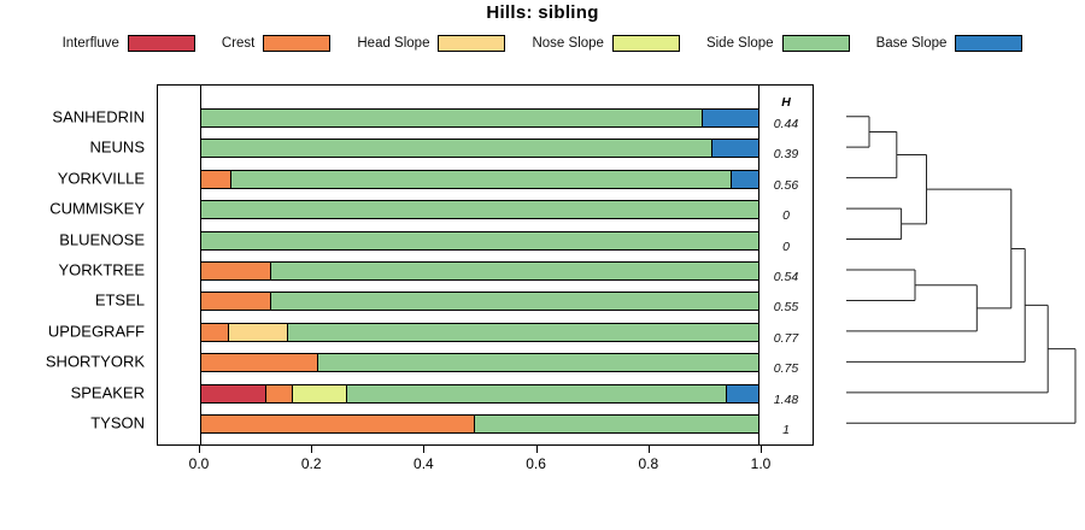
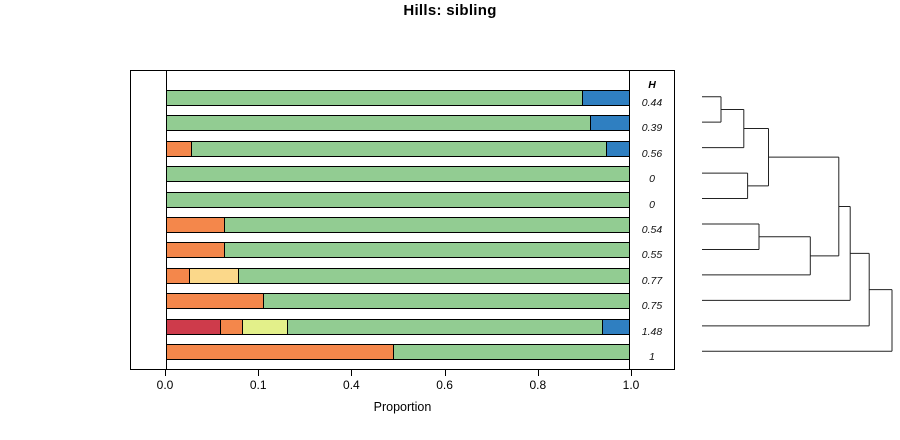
  Hills: sibling
- Interfluve
- Crest
- Head Slope
- Nose Slope
- Side Slope
- Base Slope
- SANHEDRIN
- NEUNS
- YORKVILLE
- CUMMISKEY
- BLUENOSE
- YORKTREE
- ETSEL
- UPDEGRAFF
- SHORTYORK
- SPEAKER
- TYSON
  H
  0.44
  0.39
  0.56
  0
  0
  0.54
  0.55
  0.77
  0.75
  1.48
  1
  0.0
- 0.2
+ 0.1
  0.4
  0.6
  0.8
  1.0
+ Proportion
